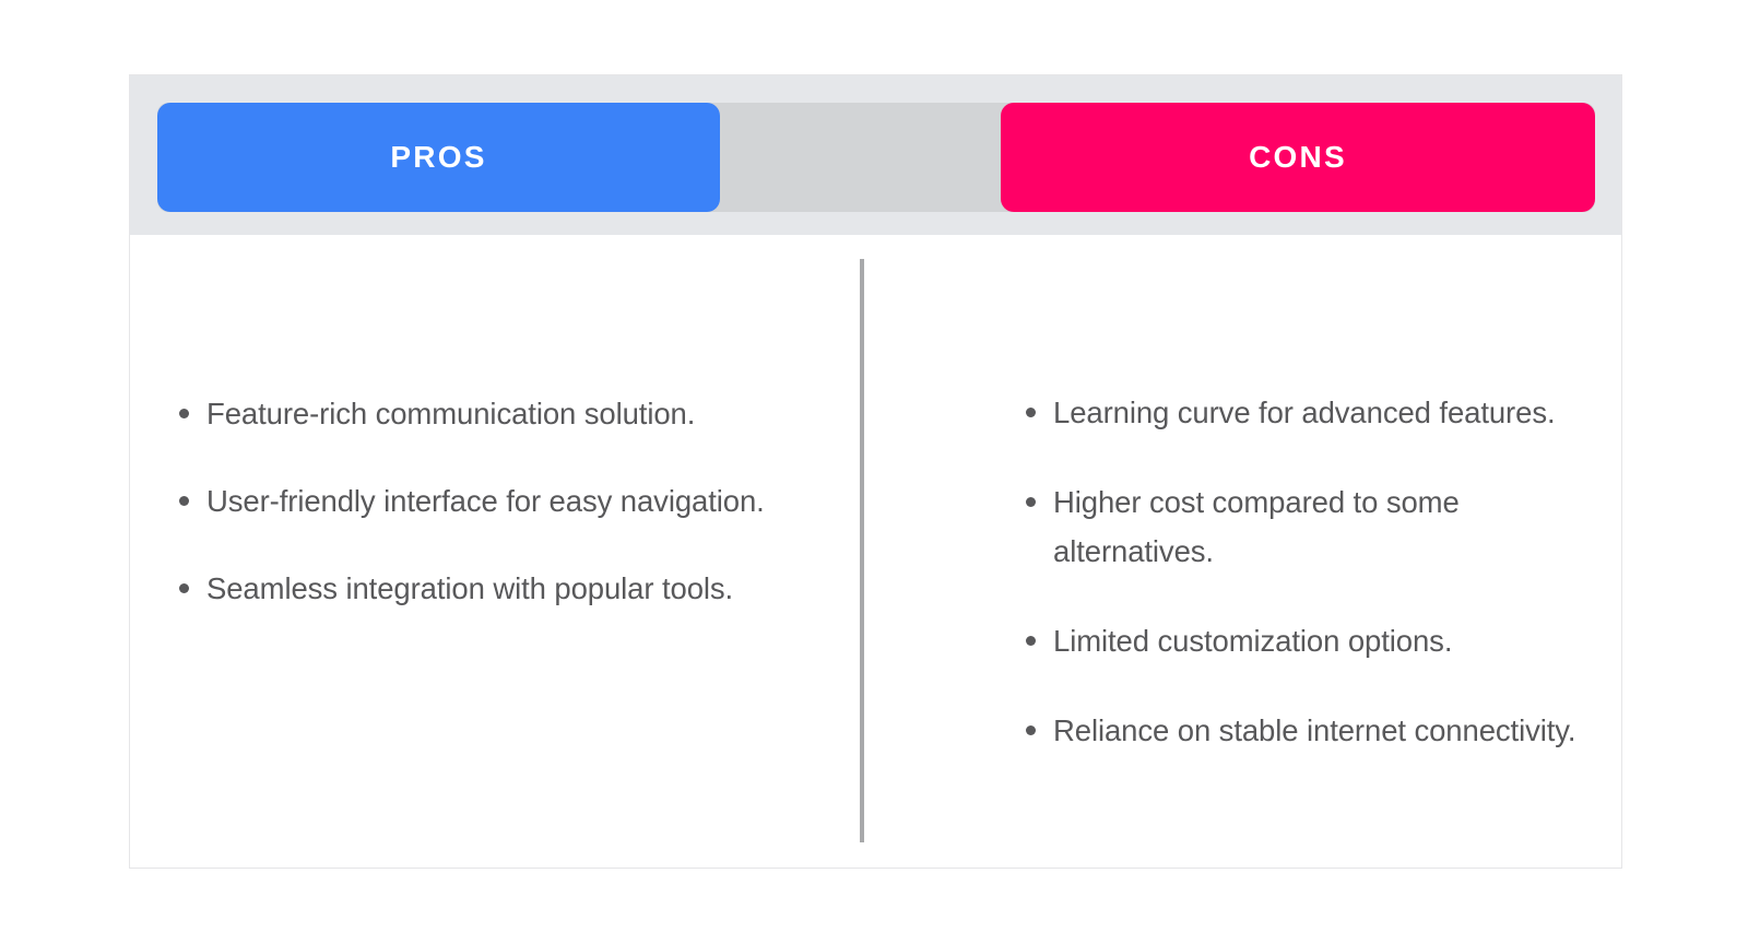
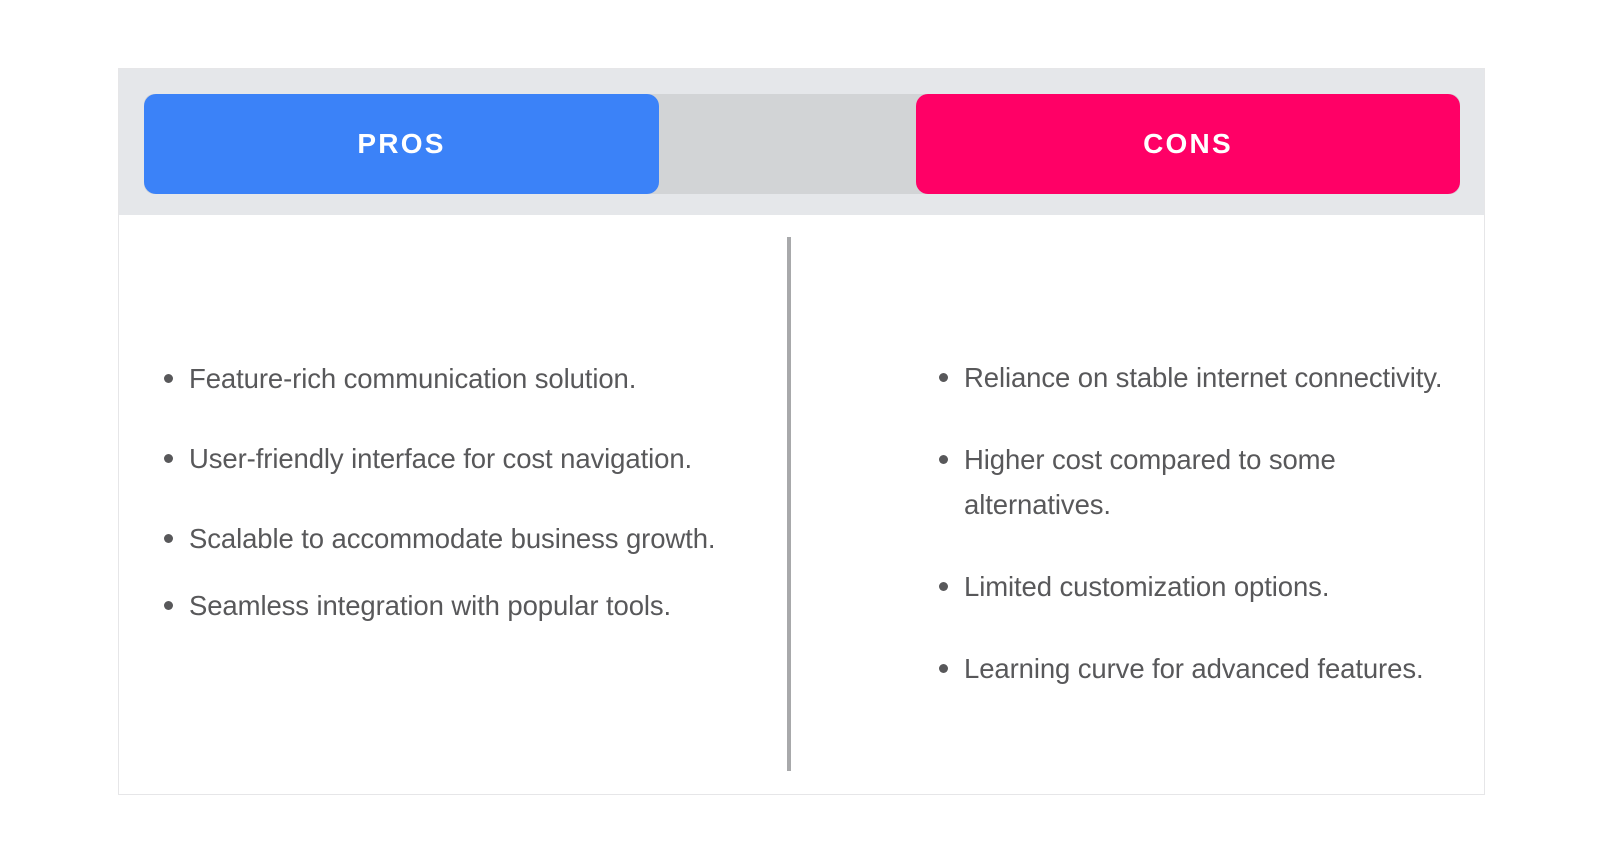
  PROS
  CONS
  Feature-rich communication solution.
- User-friendly interface for easy navigation.
+ User-friendly interface for cost navigation.
+ Scalable to accommodate business growth.
  Seamless integration with popular tools.
- Learning curve for advanced features.
+ Reliance on stable internet connectivity.
  Higher cost compared to some alternatives.
  Limited customization options.
- Reliance on stable internet connectivity.
+ Learning curve for advanced features.
